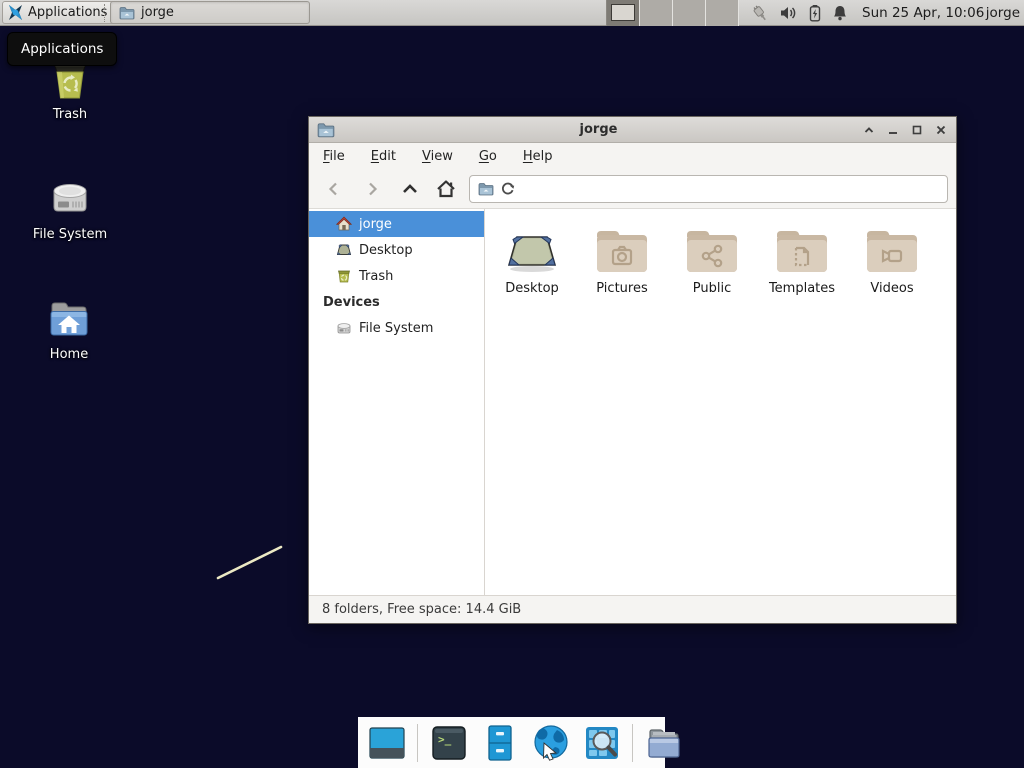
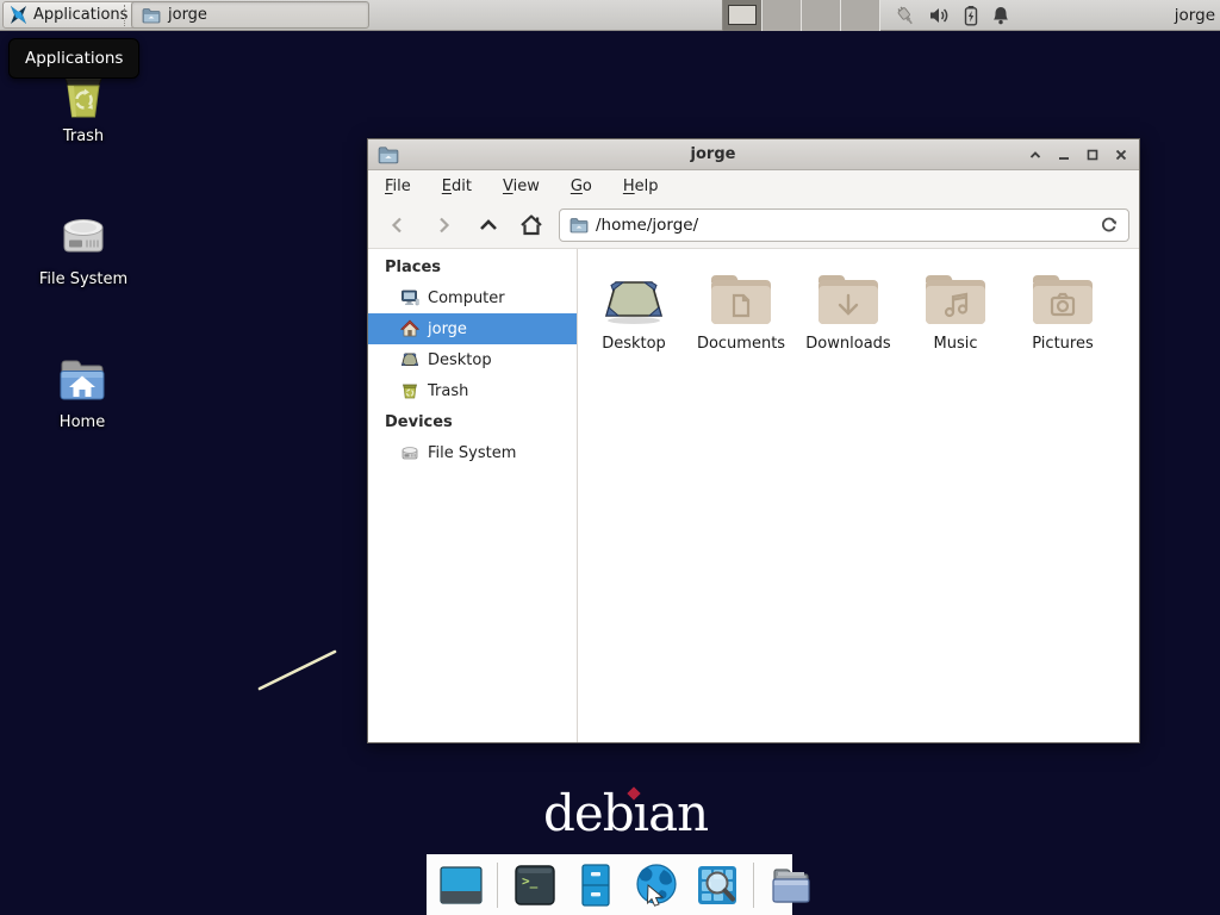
  Applications
  jorge
- Sun 25 Apr, 10:06
  jorge
  Applications
  Trash
  File System
  Home
+ debıan
  jorge
  File
  Edit
  View
  Go
  Help
+ /home/jorge/
+ Places
+ Computer
  jorge
  Desktop
  Trash
  Devices
  File System
  Desktop
+ Documents
+ Downloads
+ Music
  Pictures
- Public
- Templates
- Videos
- 8 folders, Free space: 14.4 GiB
  >_
